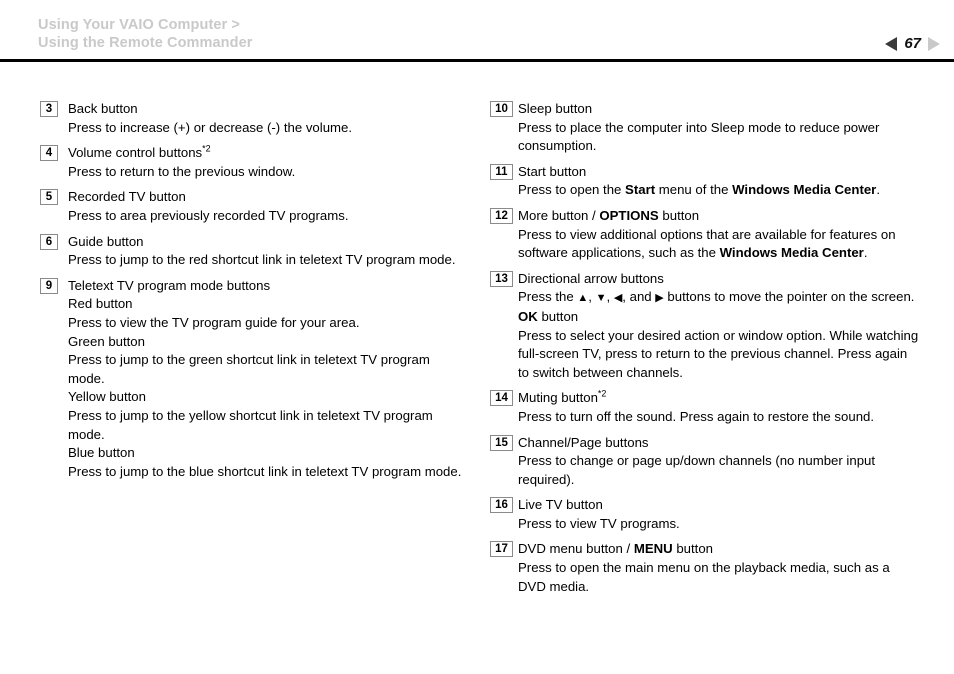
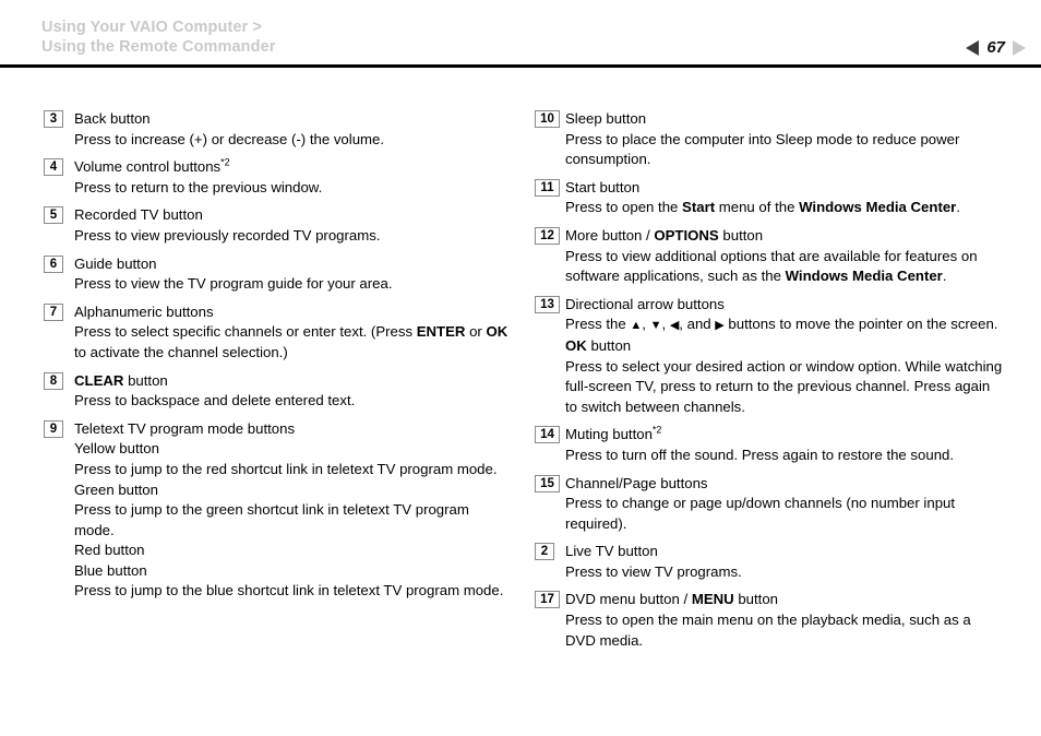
  Using Your VAIO Computer >
  Using the Remote Commander
  67
  3
  Back button
  Press to increase (+) or decrease (-) the volume.
  4
  Volume control buttons*2
  Press to return to the previous window.
  5
  Recorded TV button
- Press to area previously recorded TV programs.
+ Press to view previously recorded TV programs.
  6
  Guide button
- Press to jump to the red shortcut link in teletext TV program mode.
+ Press to view the TV program guide for your area.
+ 7
+ Alphanumeric buttons
+ Press to select specific channels or enter text. (Press ENTER or OK to activate the channel selection.)
+ 8
+ CLEAR button
+ Press to backspace and delete entered text.
  9
  Teletext TV program mode buttons
- Red button
+ Yellow button
- Press to view the TV program guide for your area.
+ Press to jump to the red shortcut link in teletext TV program mode.
  Green button
  Press to jump to the green shortcut link in teletext TV program mode.
- Yellow button
+ Red button
- Press to jump to the yellow shortcut link in teletext TV program mode.
  Blue button
  Press to jump to the blue shortcut link in teletext TV program mode.
  10
  Sleep button
  Press to place the computer into Sleep mode to reduce power consumption.
  11
  Start button
  Press to open the Start menu of the Windows Media Center.
  12
  More button / OPTIONS button
  Press to view additional options that are available for features on software applications, such as the Windows Media Center.
  13
  Directional arrow buttons
  Press the ▲, ▼, ◀, and ▶ buttons to move the pointer on the screen.
  OK button
  Press to select your desired action or window option. While watching full-screen TV, press to return to the previous channel. Press again to switch between channels.
  14
  Muting button*2
  Press to turn off the sound. Press again to restore the sound.
  15
  Channel/Page buttons
  Press to change or page up/down channels (no number input required).
- 16
+ 2
  Live TV button
  Press to view TV programs.
  17
  DVD menu button / MENU button
  Press to open the main menu on the playback media, such as a DVD media.
